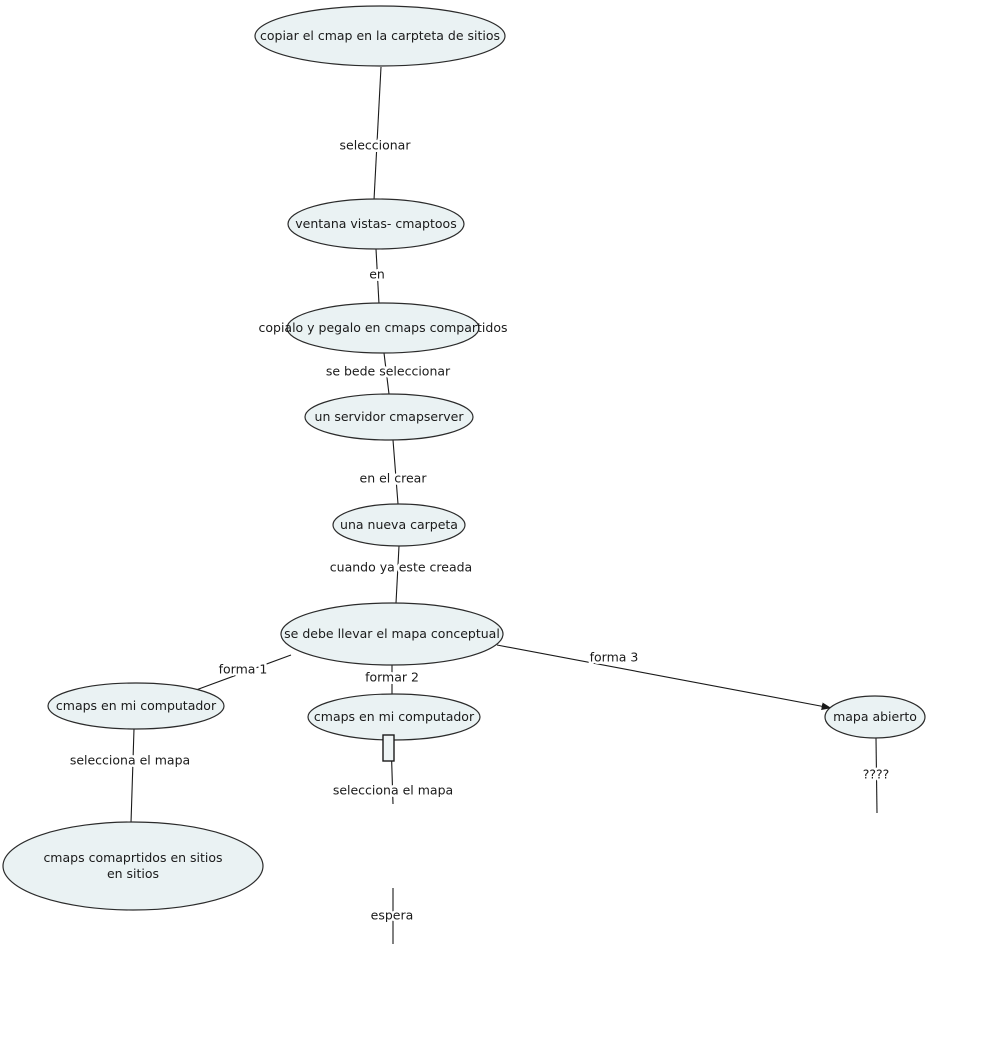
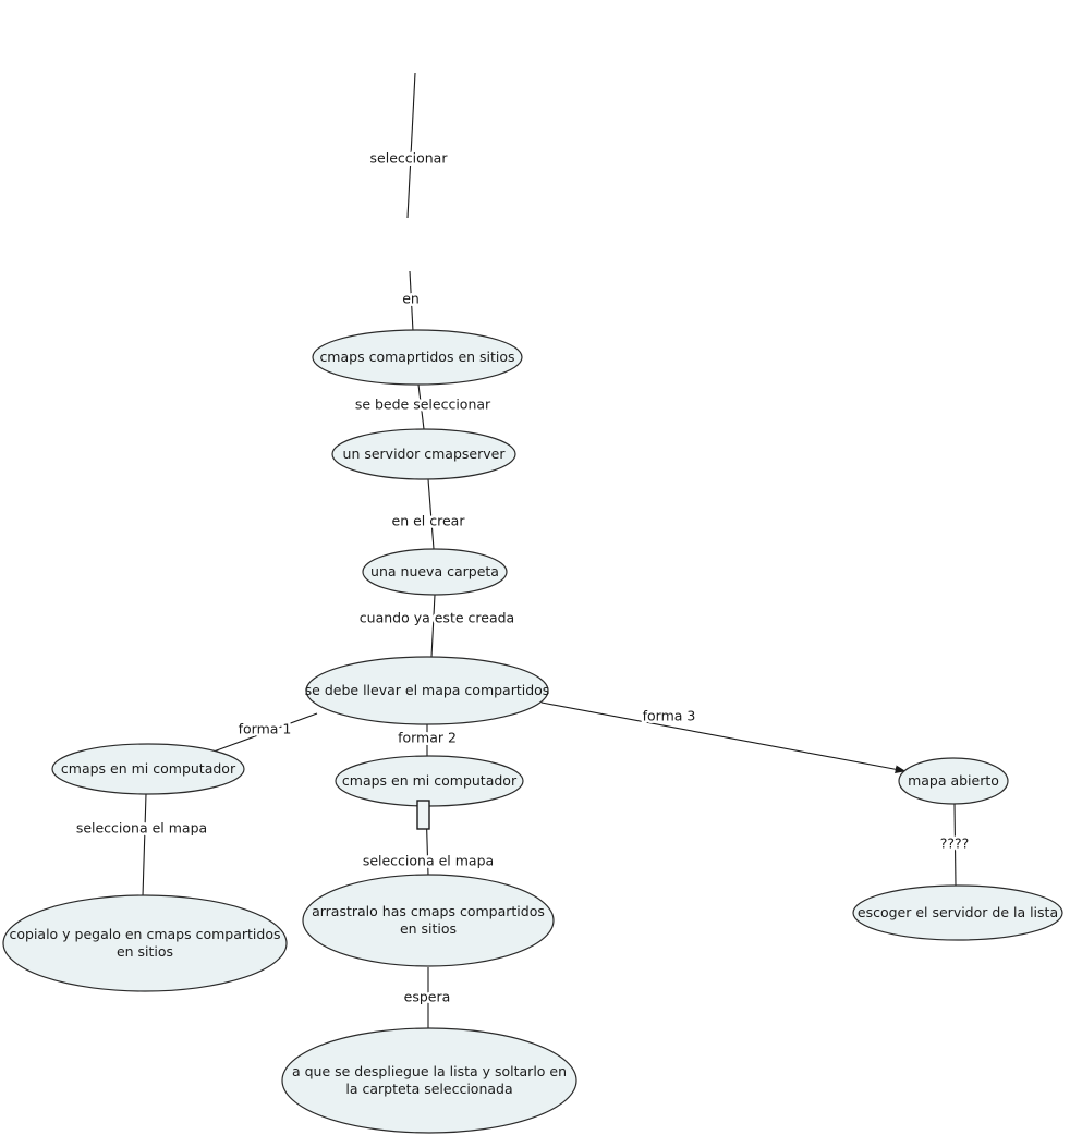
- copiar el cmap en la carpteta de sitios
- ventana vistas- cmaptoos
- copialo y pegalo en cmaps compartidos
+ cmaps comaprtidos en sitios
  un servidor cmapserver
  una nueva carpeta
- se debe llevar el mapa conceptual
+ se debe llevar el mapa compartidos
  cmaps en mi computador
  cmaps en mi computador
  mapa abierto
- cmaps comaprtidos en sitios en sitios
+ copialo y pegalo en cmaps compartidos en sitios
+ arrastralo has cmaps compartidos en sitios
+ escoger el servidor de la lista
+ a que se despliegue la lista y soltarlo en la carpteta seleccionada
  seleccionar
  en
  se bede seleccionar
  en el crear
  cuando ya este creada
  forma 1
  formar 2
  forma 3
  selecciona el mapa
  selecciona el mapa
  ????
  espera
